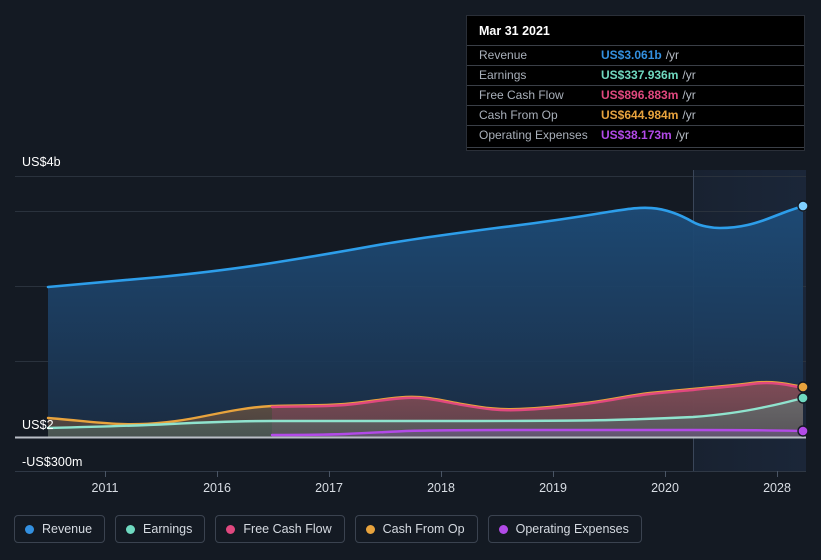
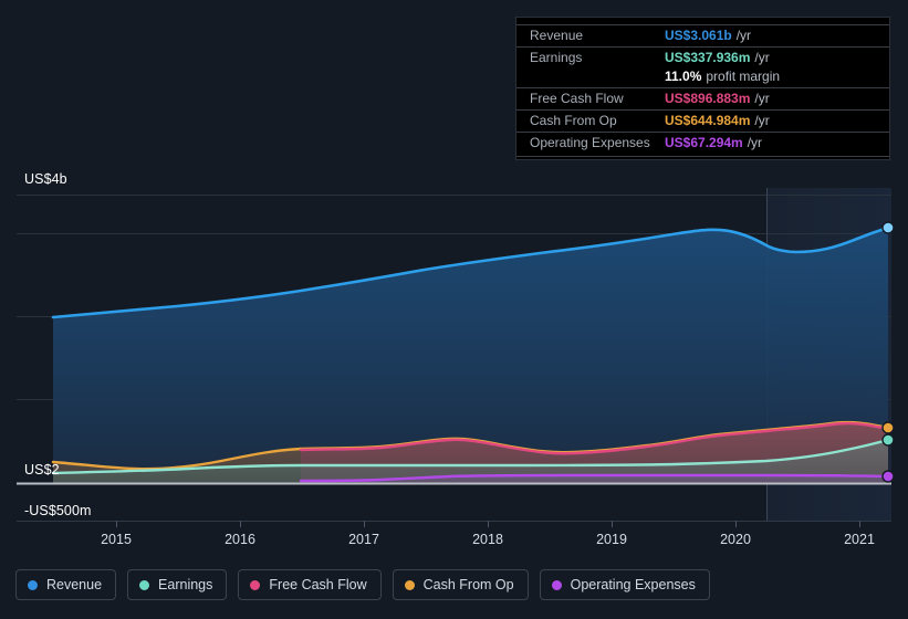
  US$4b
  US$2
- -US$300m
+ -US$500m
- 2011
+ 2015
  2016
  2017
  2018
  2019
  2020
- 2028
+ 2021
- Mar 31 2021
  Revenue
  US$3.061b
  /yr
  Earnings
  US$337.936m
  /yr
+ 11.0%
+ profit margin
  Free Cash Flow
  US$896.883m
  /yr
  Cash From Op
  US$644.984m
  /yr
  Operating Expenses
- US$38.173m
+ US$67.294m
  /yr
  Revenue
  Earnings
  Free Cash Flow
  Cash From Op
  Operating Expenses
